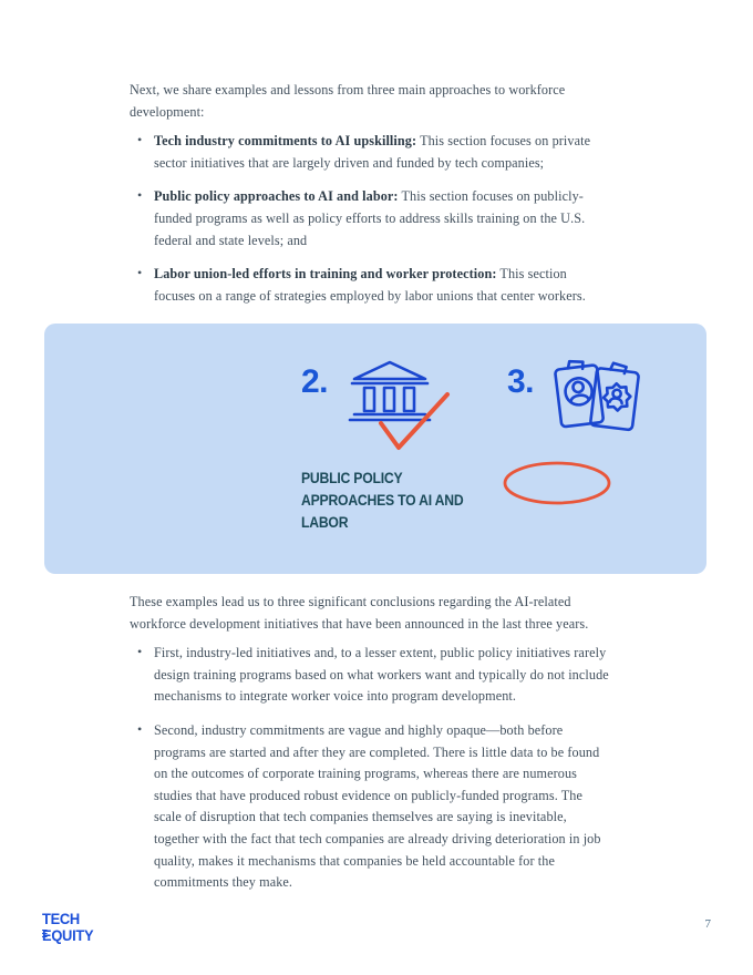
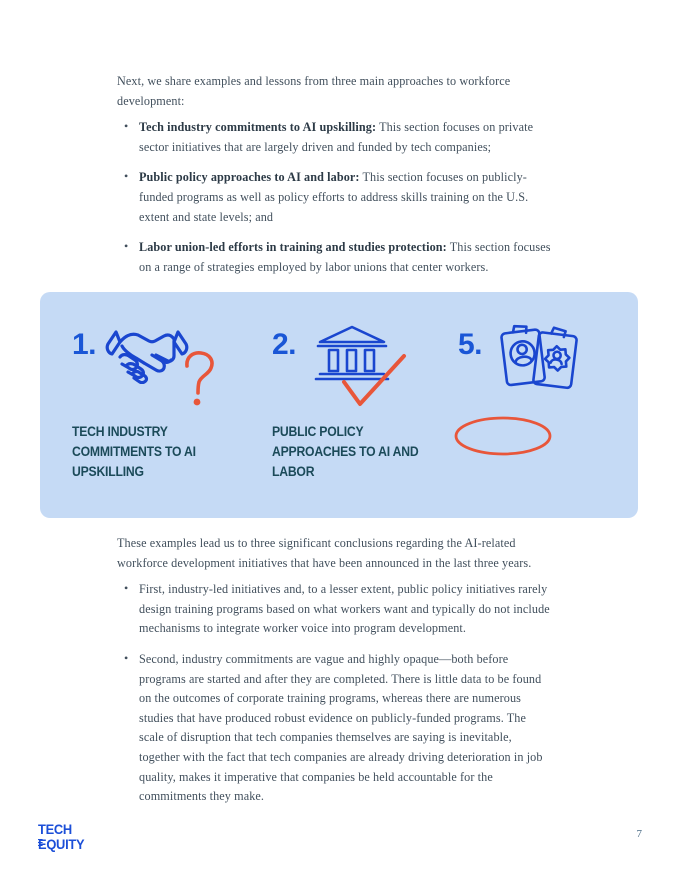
  Next, we share examples and lessons from three main approaches to workforce development:
  Tech industry commitments to AI upskilling: This section focuses on private sector initiatives that are largely driven and funded by tech companies;
- Public policy approaches to AI and labor: This section focuses on publicly-funded programs as well as policy efforts to address skills training on the U.S. federal and state levels; and
+ Public policy approaches to AI and labor: This section focuses on publicly-funded programs as well as policy efforts to address skills training on the U.S. extent and state levels; and
- Labor union-led efforts in training and worker protection: This section focuses on a range of strategies employed by labor unions that center workers.
+ Labor union-led efforts in training and studies protection: This section focuses on a range of strategies employed by labor unions that center workers.
+ 1.
+ TECH INDUSTRY COMMITMENTS TO AI UPSKILLING
  2.
  PUBLIC POLICY APPROACHES TO AI AND LABOR
- 3.
+ 5.
  These examples lead us to three significant conclusions regarding the AI-related workforce development initiatives that have been announced in the last three years.
  First, industry-led initiatives and, to a lesser extent, public policy initiatives rarely design training programs based on what workers want and typically do not include mechanisms to integrate worker voice into program development.
- Second, industry commitments are vague and highly opaque—both before programs are started and after they are completed. There is little data to be found on the outcomes of corporate training programs, whereas there are numerous studies that have produced robust evidence on publicly-funded programs. The scale of disruption that tech companies themselves are saying is inevitable, together with the fact that tech companies are already driving deterioration in job quality, makes it mechanisms that companies be held accountable for the commitments they make.
+ Second, industry commitments are vague and highly opaque—both before programs are started and after they are completed. There is little data to be found on the outcomes of corporate training programs, whereas there are numerous studies that have produced robust evidence on publicly-funded programs. The scale of disruption that tech companies themselves are saying is inevitable, together with the fact that tech companies are already driving deterioration in job quality, makes it imperative that companies be held accountable for the commitments they make.
  TECH
  EQUITY
  7
